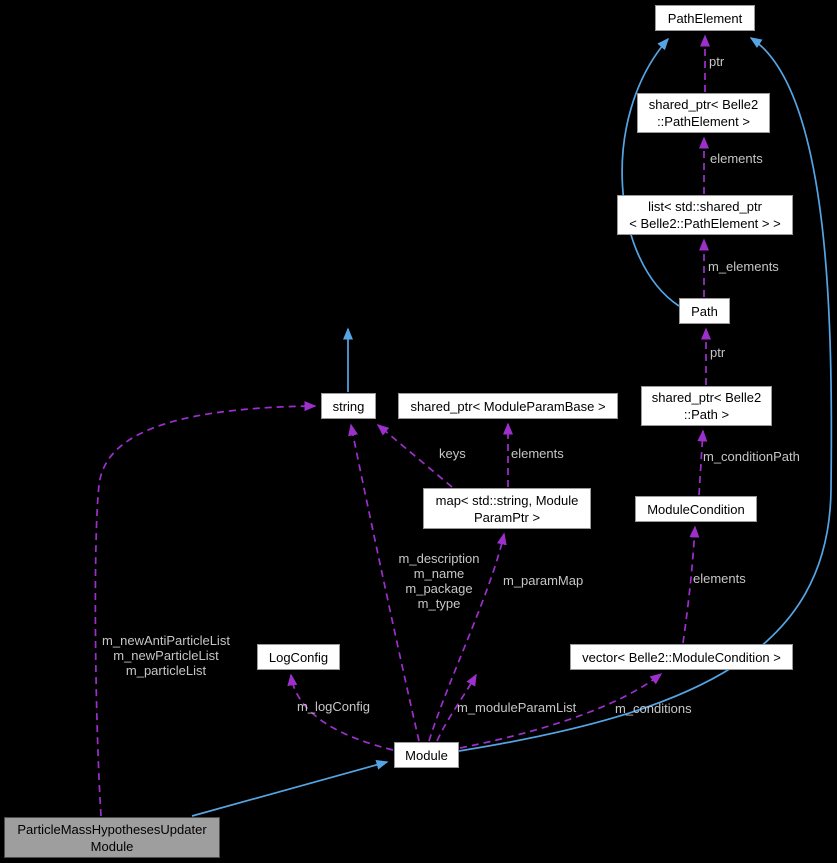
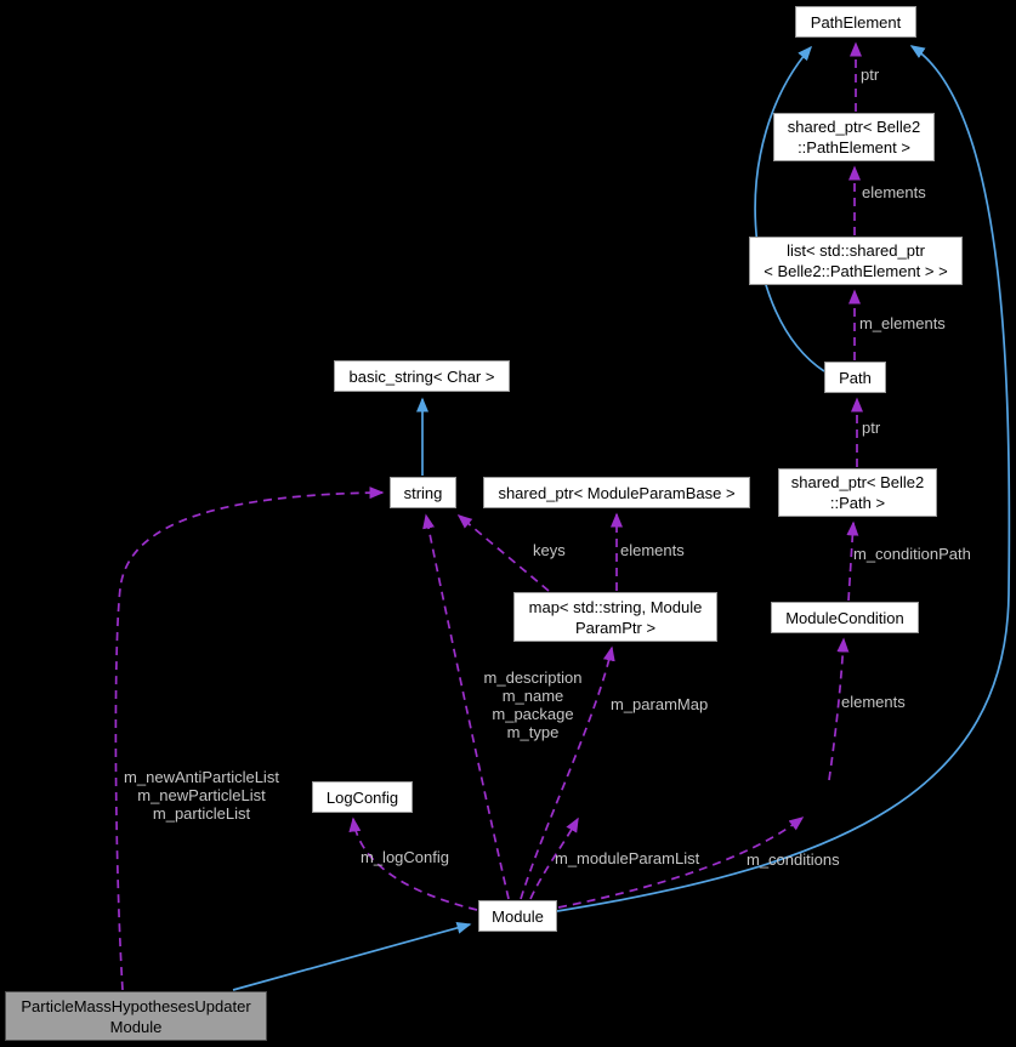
  PathElement
  shared_ptr< Belle2
  ::PathElement >
  list< std::shared_ptr
  < Belle2::PathElement > >
  Path
+ basic_string< Char >
  string
  shared_ptr< ModuleParamBase >
  shared_ptr< Belle2
  ::Path >
  map< std::string, Module
  ParamPtr >
  ModuleCondition
  LogConfig
- vector< Belle2::ModuleCondition >
  Module
  ParticleMassHypothesesUpdater
  Module
  ptr
  elements
  m_elements
  ptr
  m_conditionPath
  keys
  elements
  m_description
  m_name
  m_package
  m_type
  m_paramMap
  elements
  m_newAntiParticleList
  m_newParticleList
  m_particleList
  m_logConfig
  m_moduleParamList
  m_conditions
